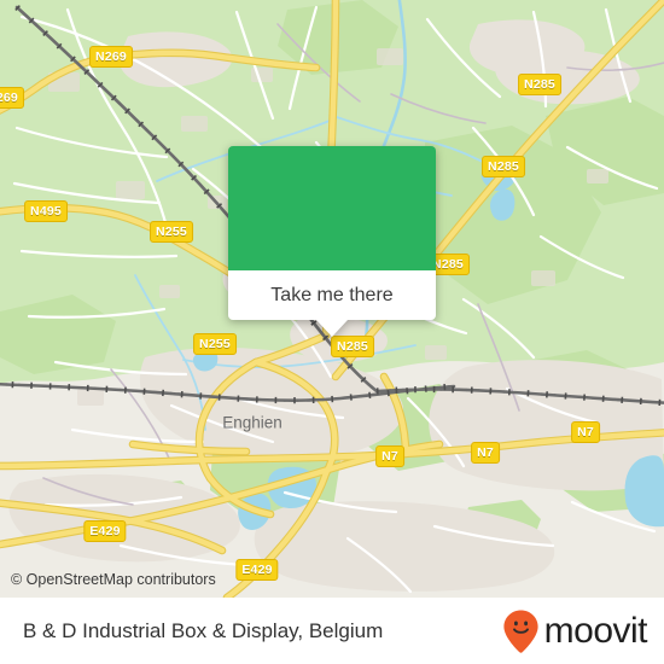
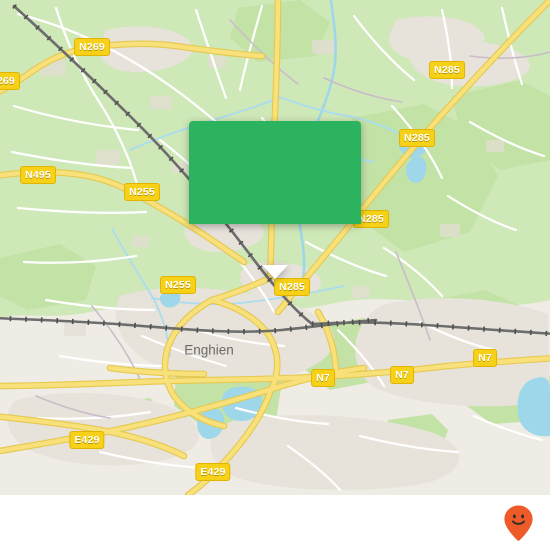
  Enghien
  N269
  N495
  N255
  N285
  N285
  N285
  N255
  N285
  N7
  N7
  N7
  E429
  E429
- © OpenStreetMap contributors
- Take me there
- B & D Industrial Box & Display, Belgium
- moovit
